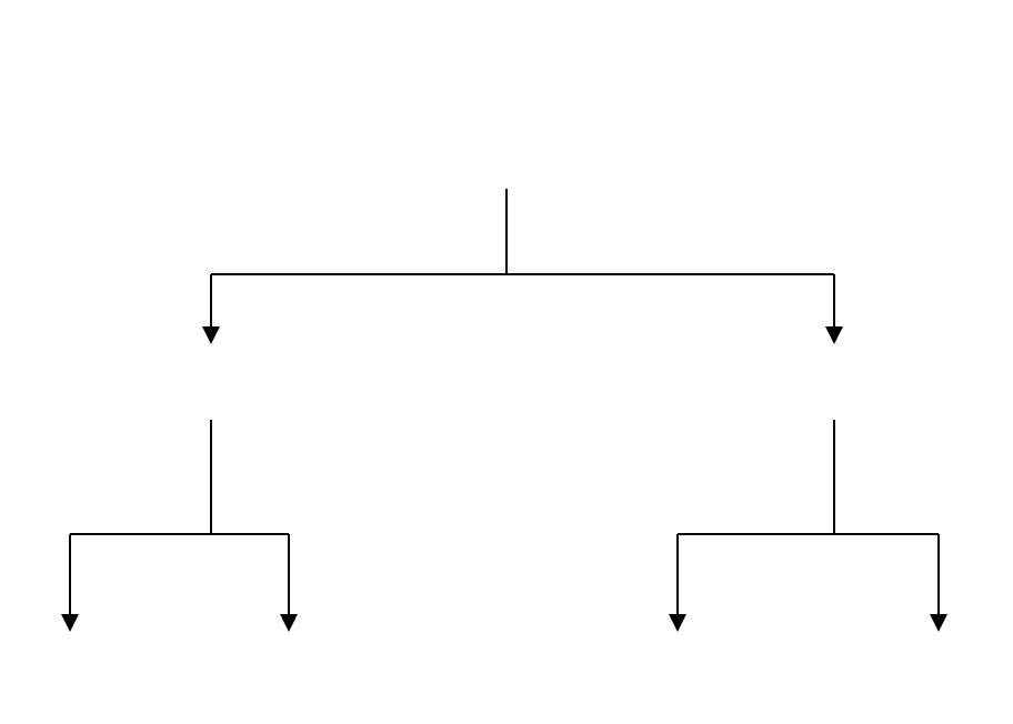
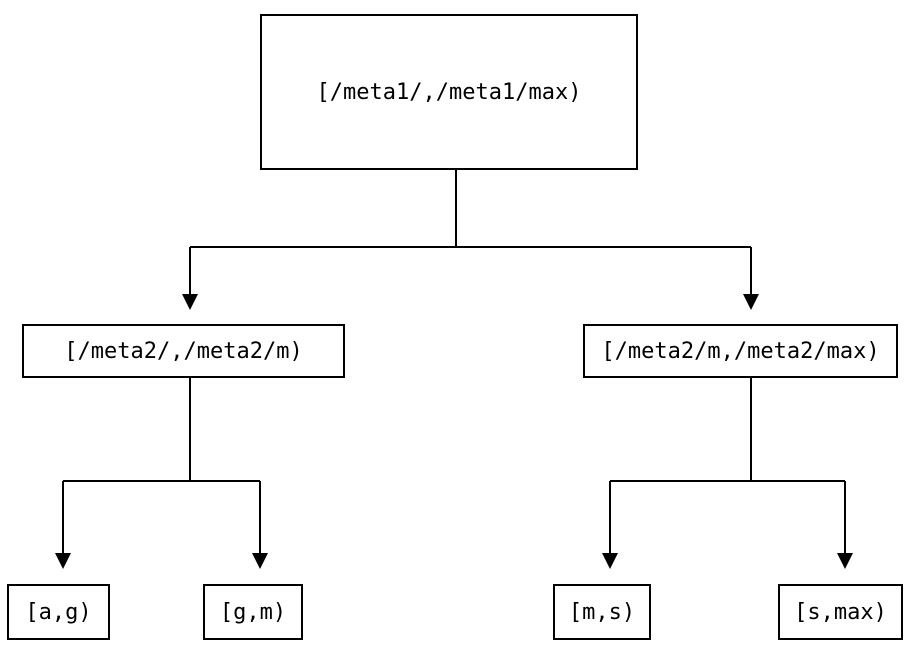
+ [/meta1/,/meta1/max)
+ [/meta2/,/meta2/m)
+ [/meta2/m,/meta2/max)
+ [a,g)
+ [g,m)
+ [m,s)
+ [s,max)
